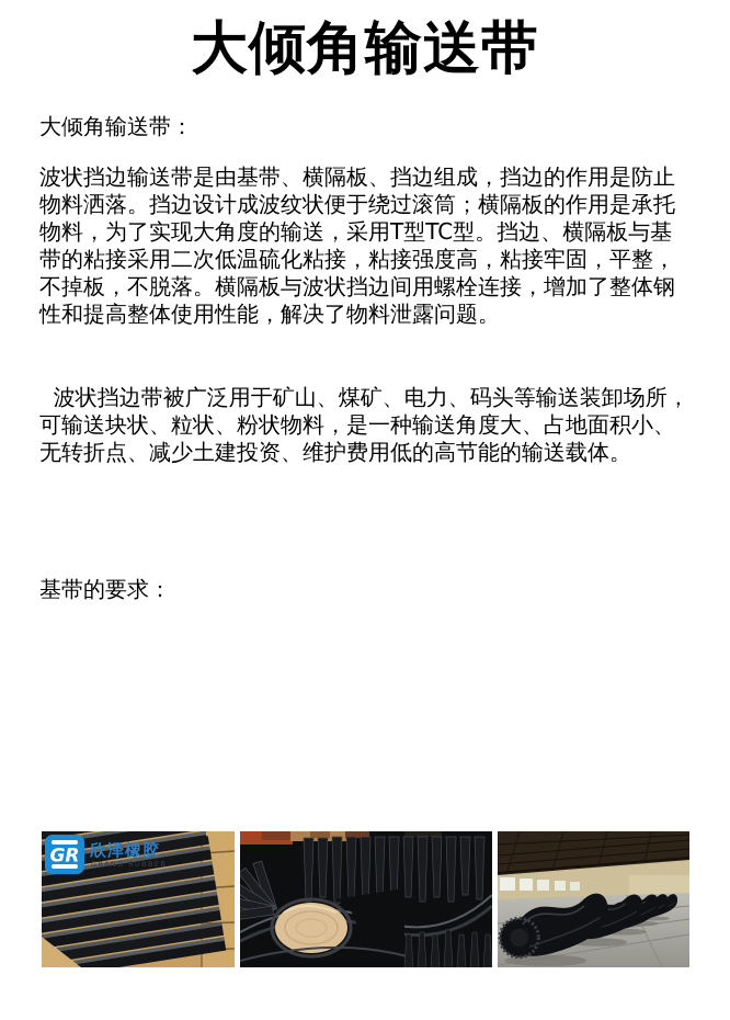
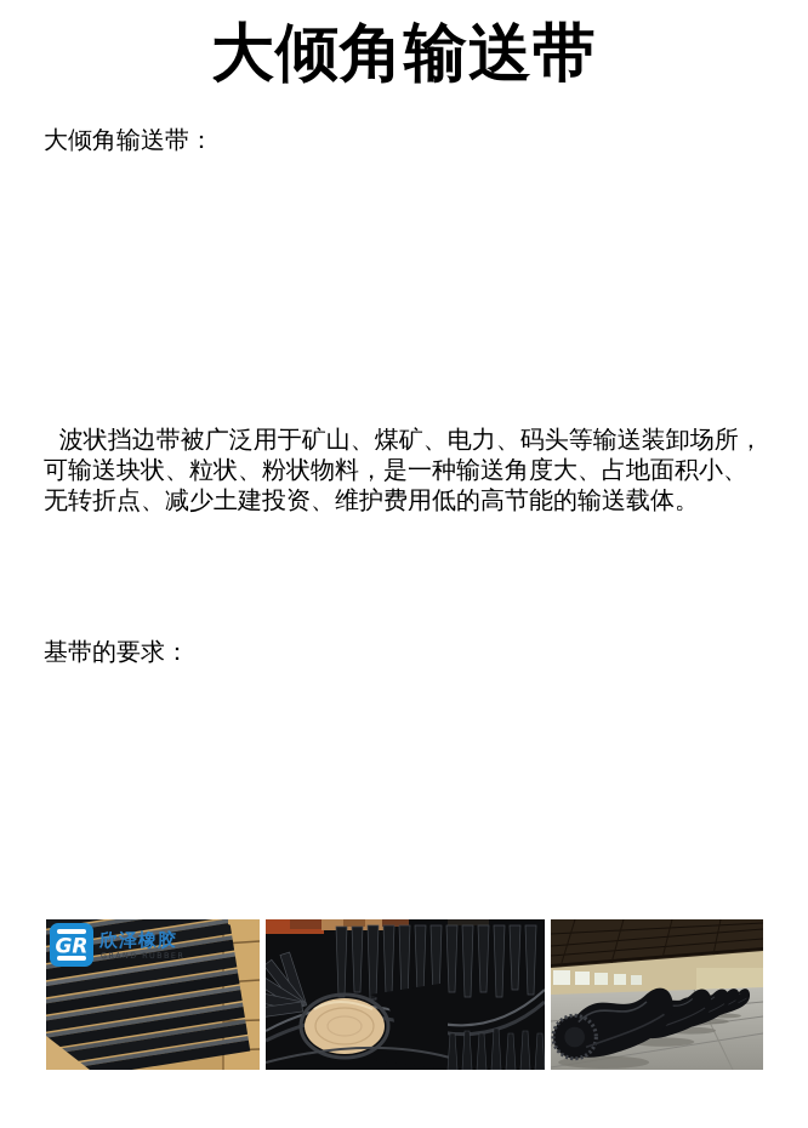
  大倾角输送带
  大倾角输送带：
- 波状挡边输送带是由基带、横隔板、挡边组成，挡边的作用是防止物料洒落。挡边设计成波纹状便于绕过滚筒；横隔板的作用是承托物料，为了实现大角度的输送，采用T型TC型。挡边、横隔板与基带的粘接采用二次低温硫化粘接，粘接强度高，粘接牢固，平整，不掉板，不脱落。横隔板与波状挡边间用螺栓连接，增加了整体钢性和提高整体使用性能，解决了物料泄露问题。
  波状挡边带被广泛用于矿山、煤矿、电力、码头等输送装卸场所，可输送块状、粒状、粉状物料，是一种输送角度大、占地面积小、无转折点、减少土建投资、维护费用低的高节能的输送载体。
  基带的要求：
  GR
  欣泽橡胶
  GRAND RUBBER
